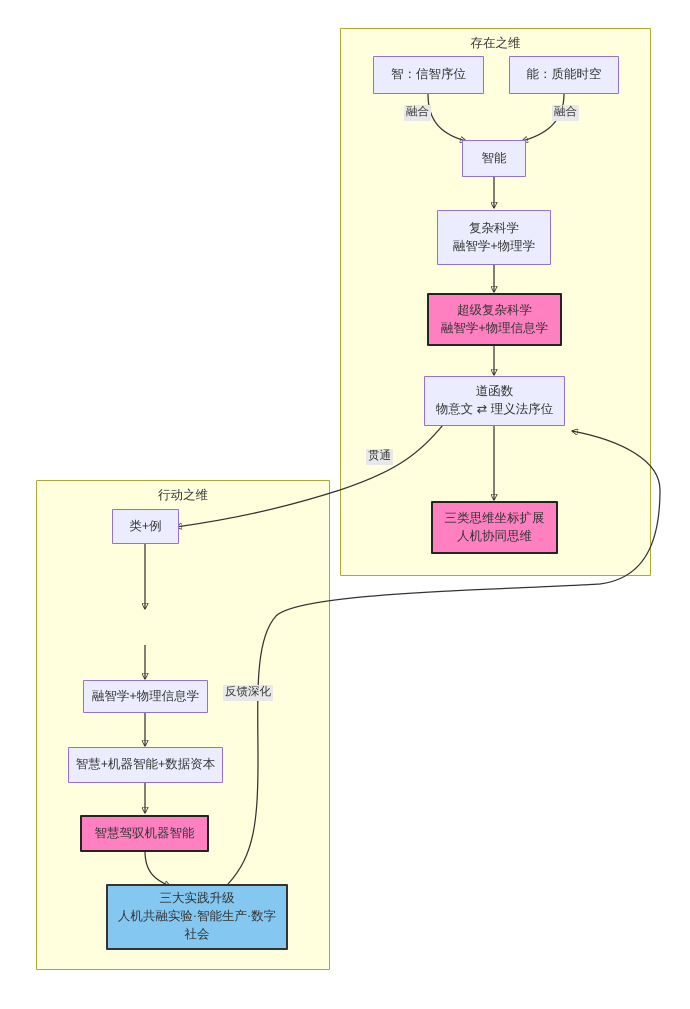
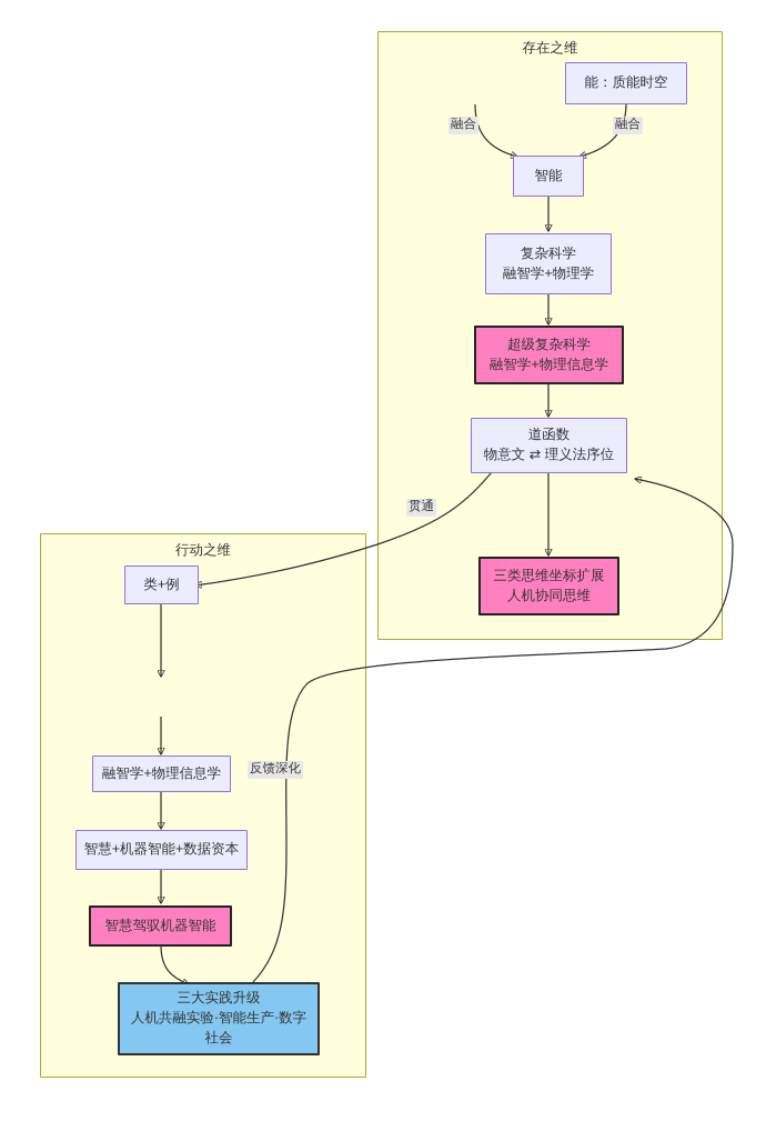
  存在之维
  行动之维
- 智：信智序位
  能：质能时空
  智能
  复杂科学
  融智学+物理学
  超级复杂科学
  融智学+物理信息学
  道函数
  物意文 ⇄ 理义法序位
  三类思维坐标扩展
  人机协同思维
  类+例
  融智学+物理信息学
  智慧+机器智能+数据资本
  智慧驾驭机器智能
  三大实践升级
  人机共融实验·智能生产·数字社会
  融合
  融合
  贯通
  反馈深化
